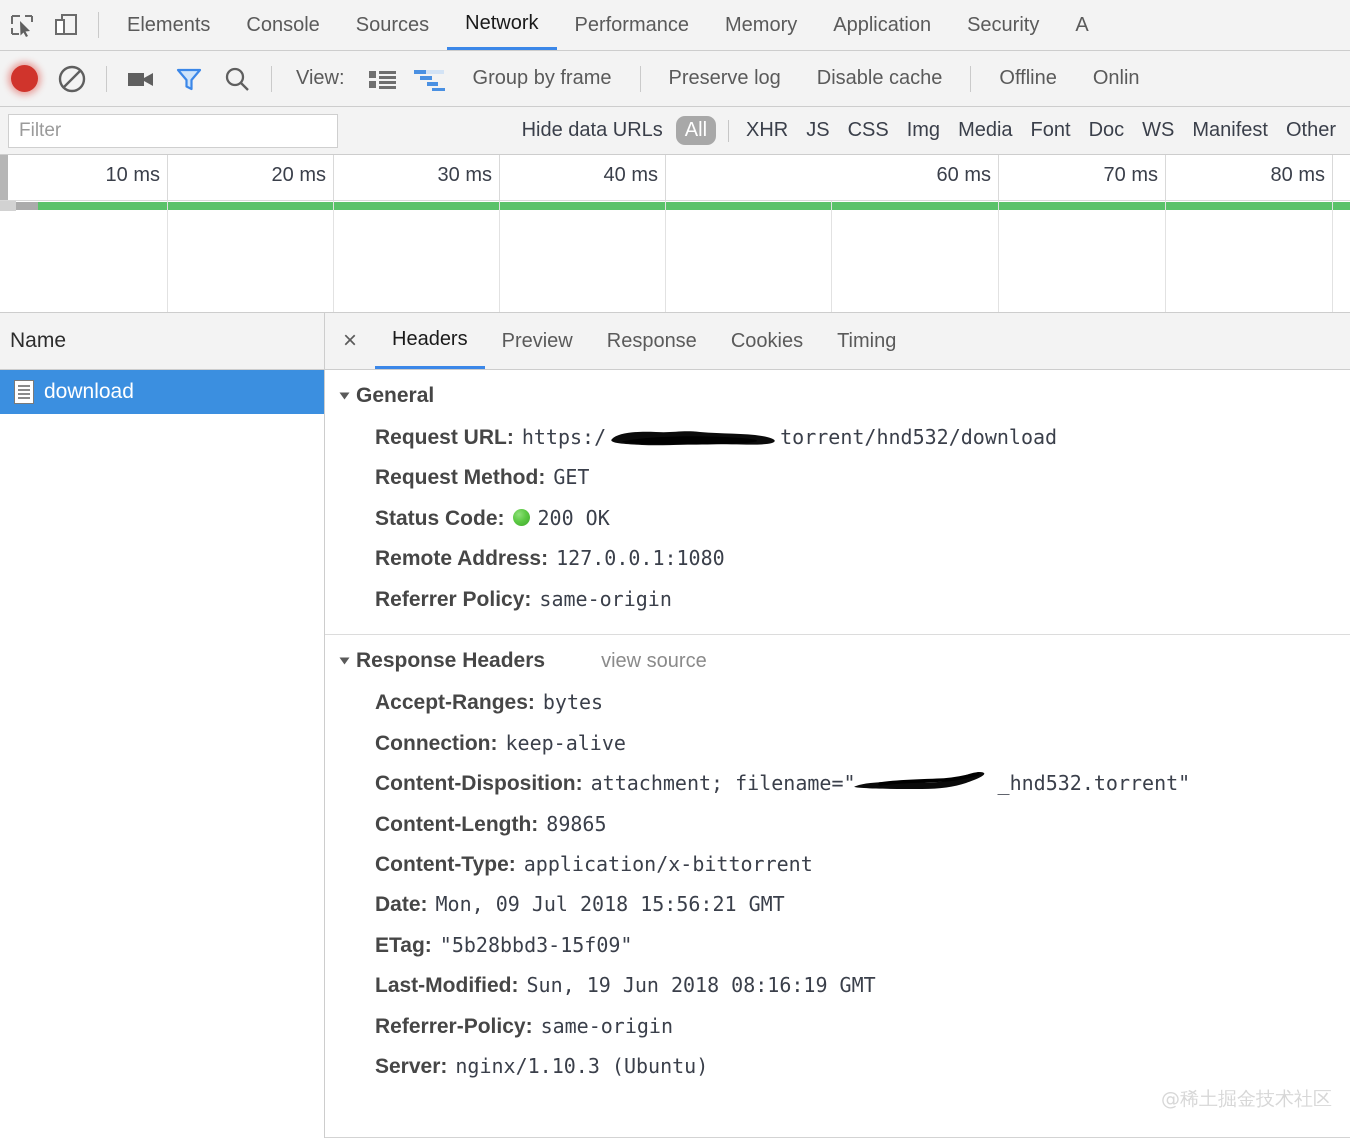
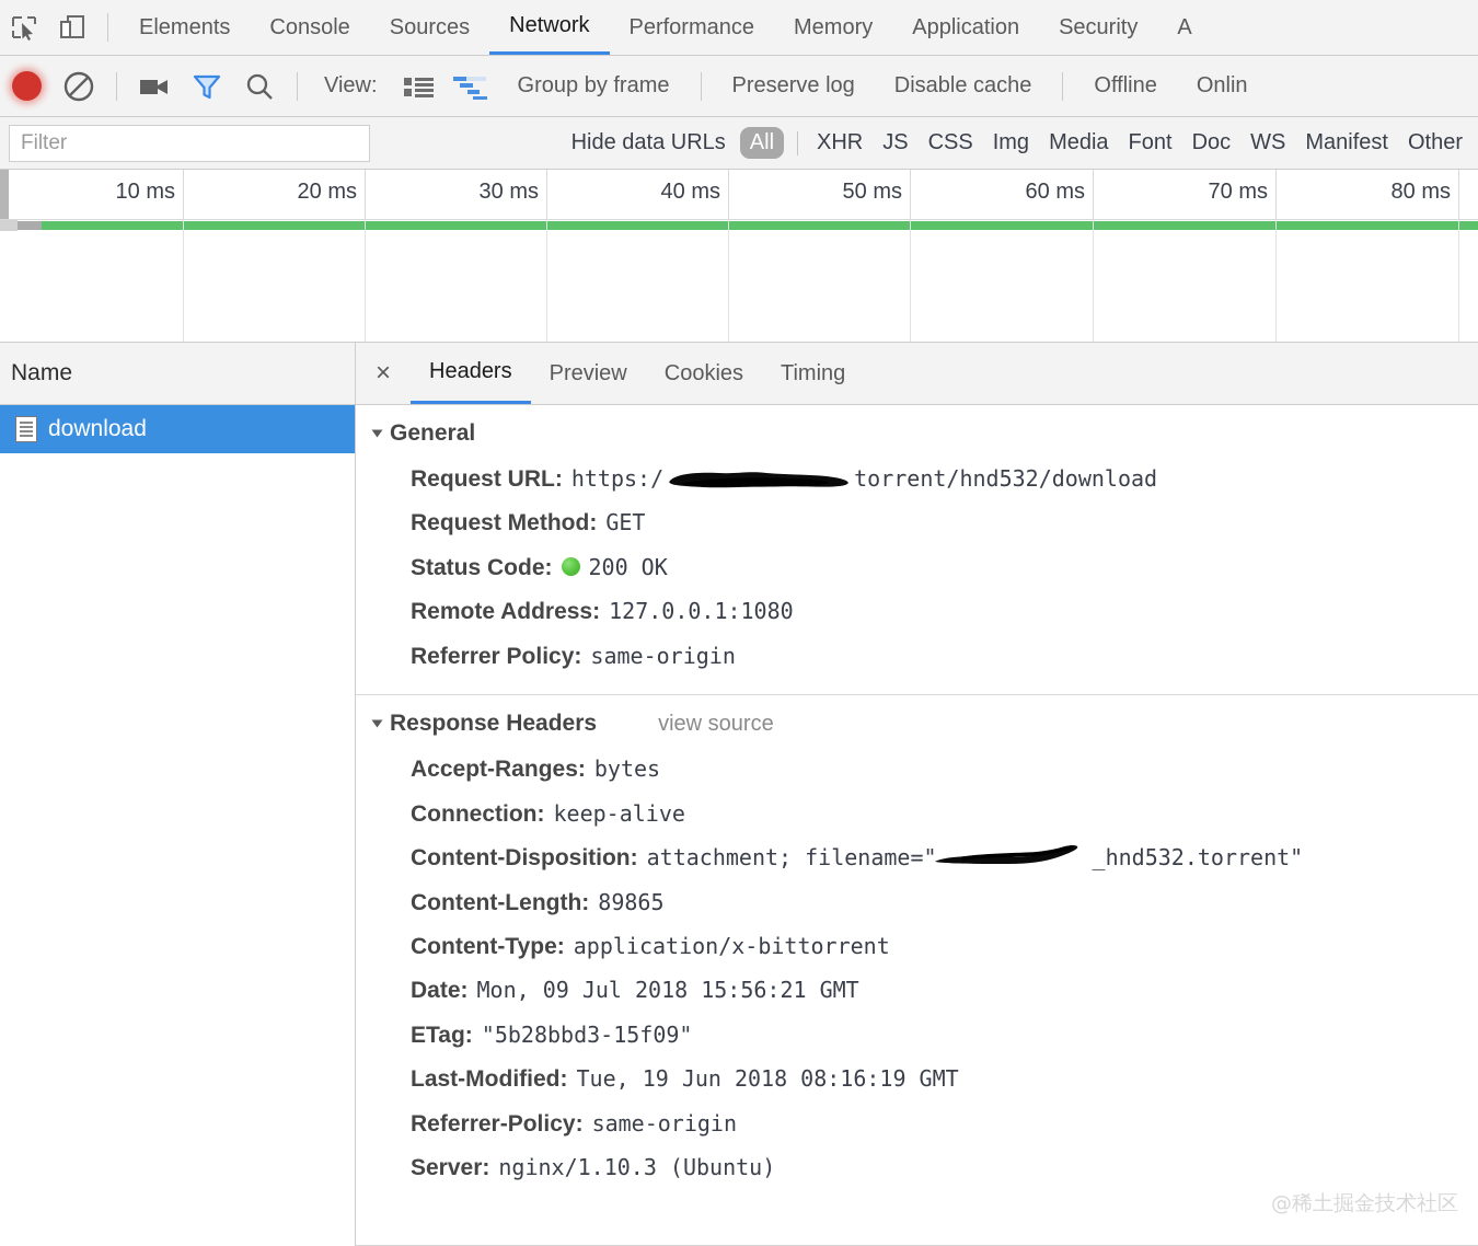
  Elements
  Console
  Sources
  Network
  Performance
  Memory
  Application
  Security
  A
  View:
  Group by frame
  Preserve log
  Disable cache
  Offline
  Onlin
  Filter
  Hide data URLs
  All
  XHR
  JS
  CSS
  Img
  Media
  Font
  Doc
  WS
  Manifest
  Other
  10 ms
  20 ms
  30 ms
  40 ms
+ 50 ms
  60 ms
  70 ms
  80 ms
  Name
  download
  ×
  Headers
  Preview
- Response
  Cookies
  Timing
  General
  Request URL:
  https:/ torrent/hnd532/download
  Request Method:
  GET
  Status Code:
  200 OK
  Remote Address:
  127.0.0.1:1080
  Referrer Policy:
  same-origin
  Response Headers
  view source
  Accept-Ranges:
  bytes
  Connection:
  keep-alive
  Content-Disposition:
  attachment; filename=" _hnd532.torrent"
  Content-Length:
  89865
  Content-Type:
  application/x-bittorrent
  Date:
  Mon, 09 Jul 2018 15:56:21 GMT
  ETag:
  "5b28bbd3-15f09"
  Last-Modified:
- Sun, 19 Jun 2018 08:16:19 GMT
+ Tue, 19 Jun 2018 08:16:19 GMT
  Referrer-Policy:
  same-origin
  Server:
  nginx/1.10.3 (Ubuntu)
  @稀土掘金技术社区
